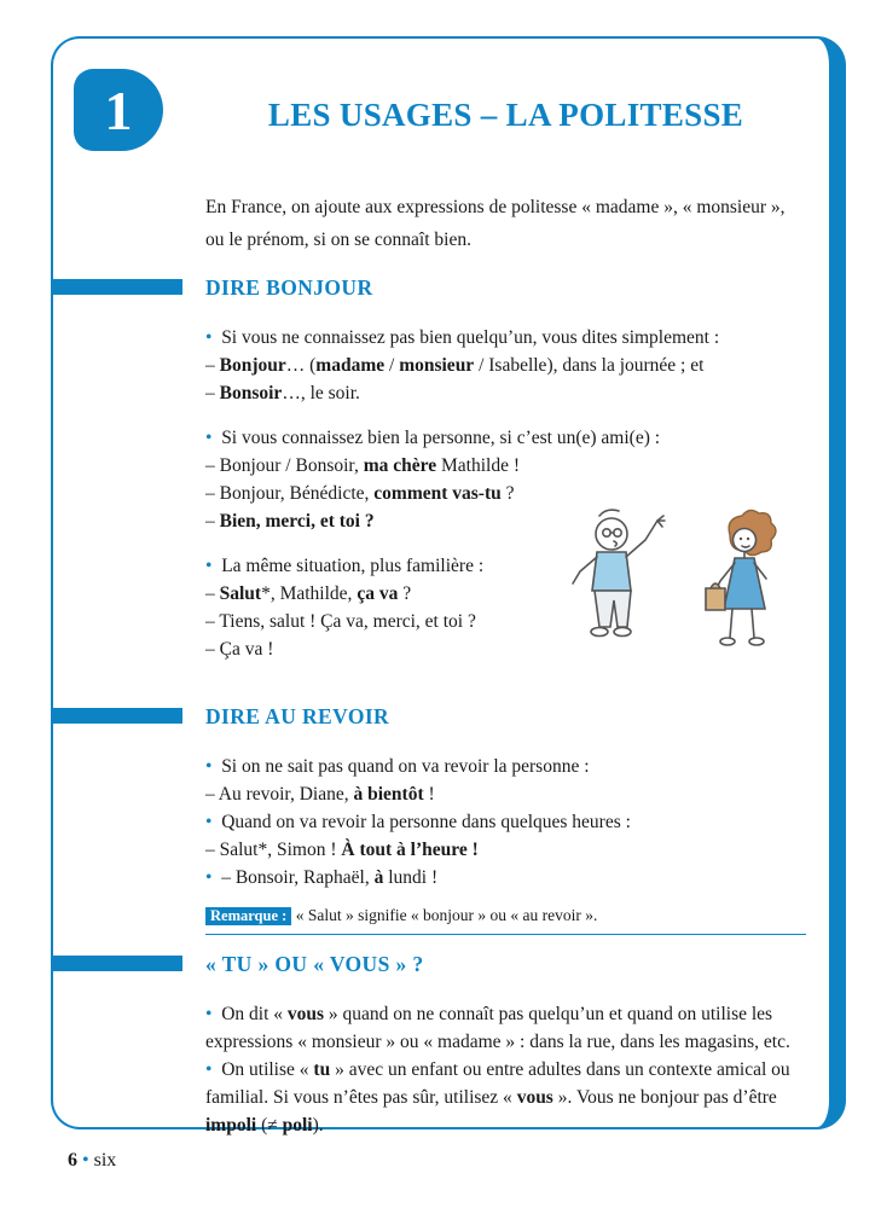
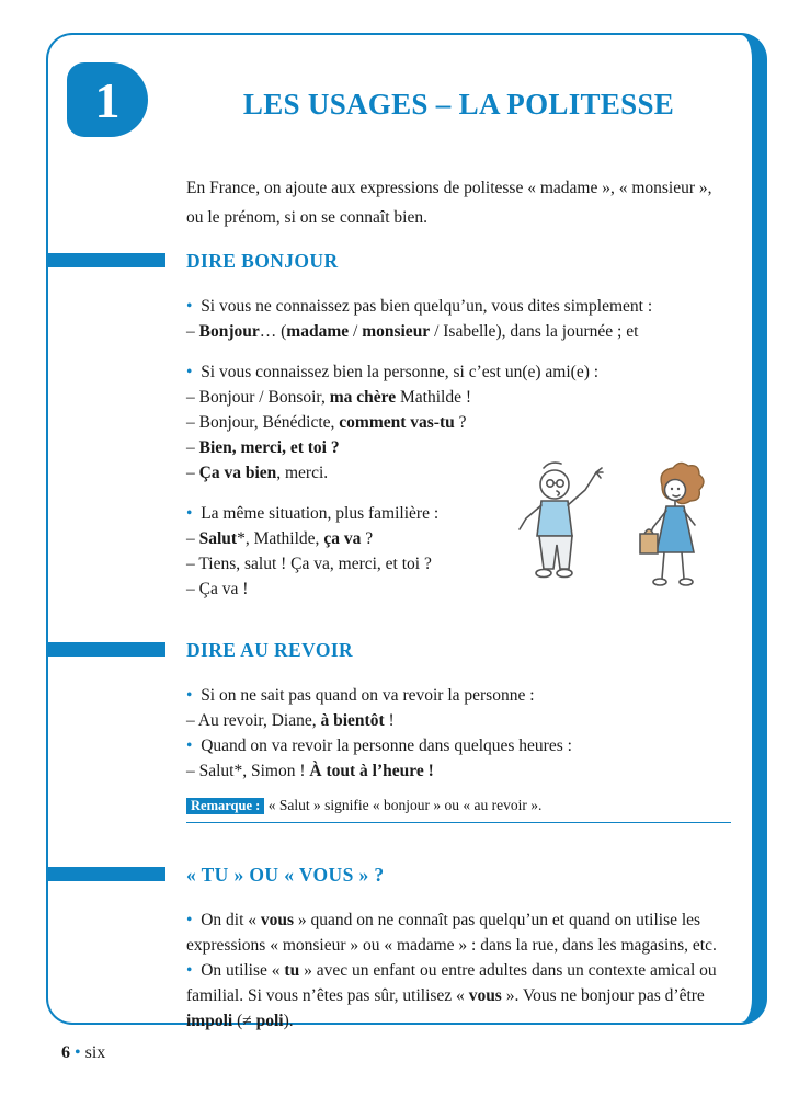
  1
  LES USAGES – LA POLITESSE
  En France, on ajoute aux expressions de politesse « madame », « monsieur », ou le prénom, si on se connaît bien.
  DIRE BONJOUR
  • Si vous ne connaissez pas bien quelqu’un, vous dites simplement :
  – Bonjour… (madame / monsieur / Isabelle), dans la journée ; et
- – Bonsoir…, le soir.
  • Si vous connaissez bien la personne, si c’est un(e) ami(e) :
  – Bonjour / Bonsoir, ma chère Mathilde !
  – Bonjour, Bénédicte, comment vas-tu ?
  – Bien, merci, et toi ?
+ – Ça va bien, merci.
  • La même situation, plus familière :
  – Salut*, Mathilde, ça va ?
  – Tiens, salut ! Ça va, merci, et toi ?
  – Ça va !
  DIRE AU REVOIR
  • Si on ne sait pas quand on va revoir la personne :
  – Au revoir, Diane, à bientôt !
  • Quand on va revoir la personne dans quelques heures :
  – Salut*, Simon ! À tout à l’heure !
- • – Bonsoir, Raphaël, à lundi !
  Remarque : « Salut » signifie « bonjour » ou « au revoir ».
  « TU » OU « VOUS » ?
  • On dit « vous » quand on ne connaît pas quelqu’un et quand on utilise les expressions « monsieur » ou « madame » : dans la rue, dans les magasins, etc.
  • On utilise « tu » avec un enfant ou entre adultes dans un contexte amical ou familial. Si vous n’êtes pas sûr, utilisez « vous ». Vous ne bonjour pas d’être impoli (≠ poli).
  6 • six
